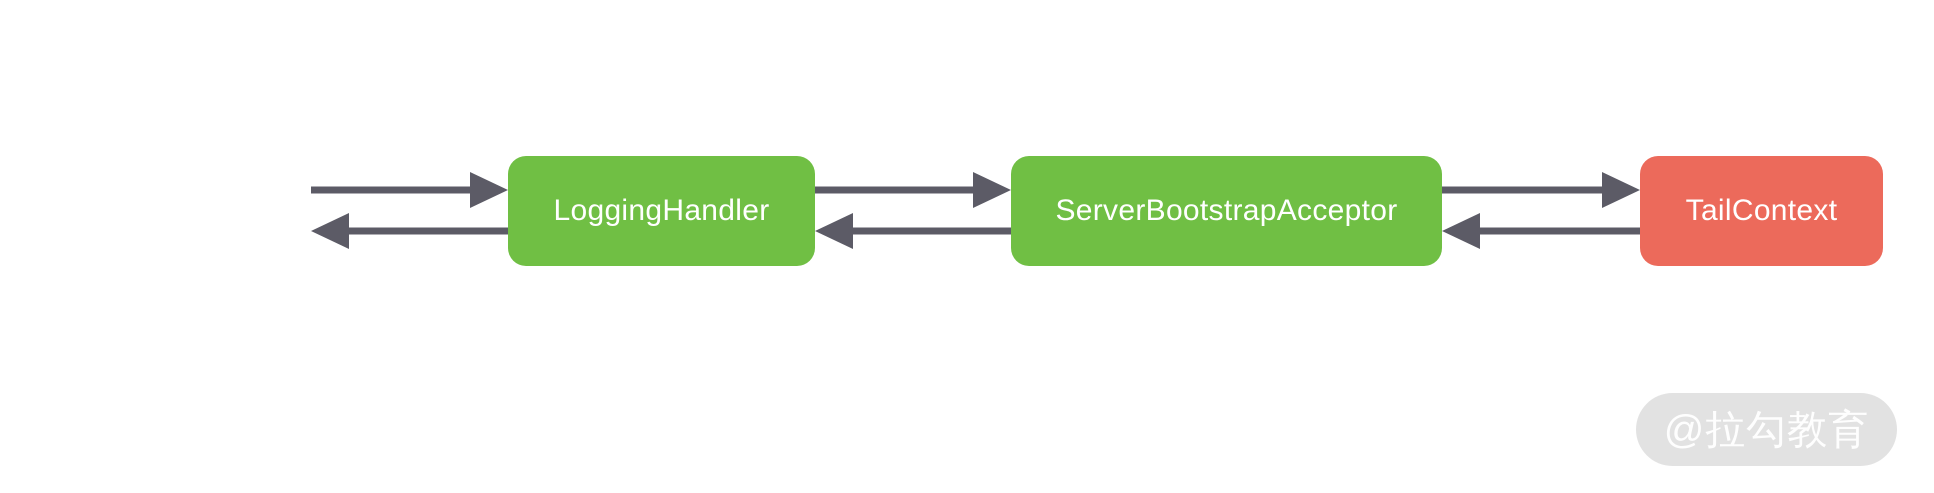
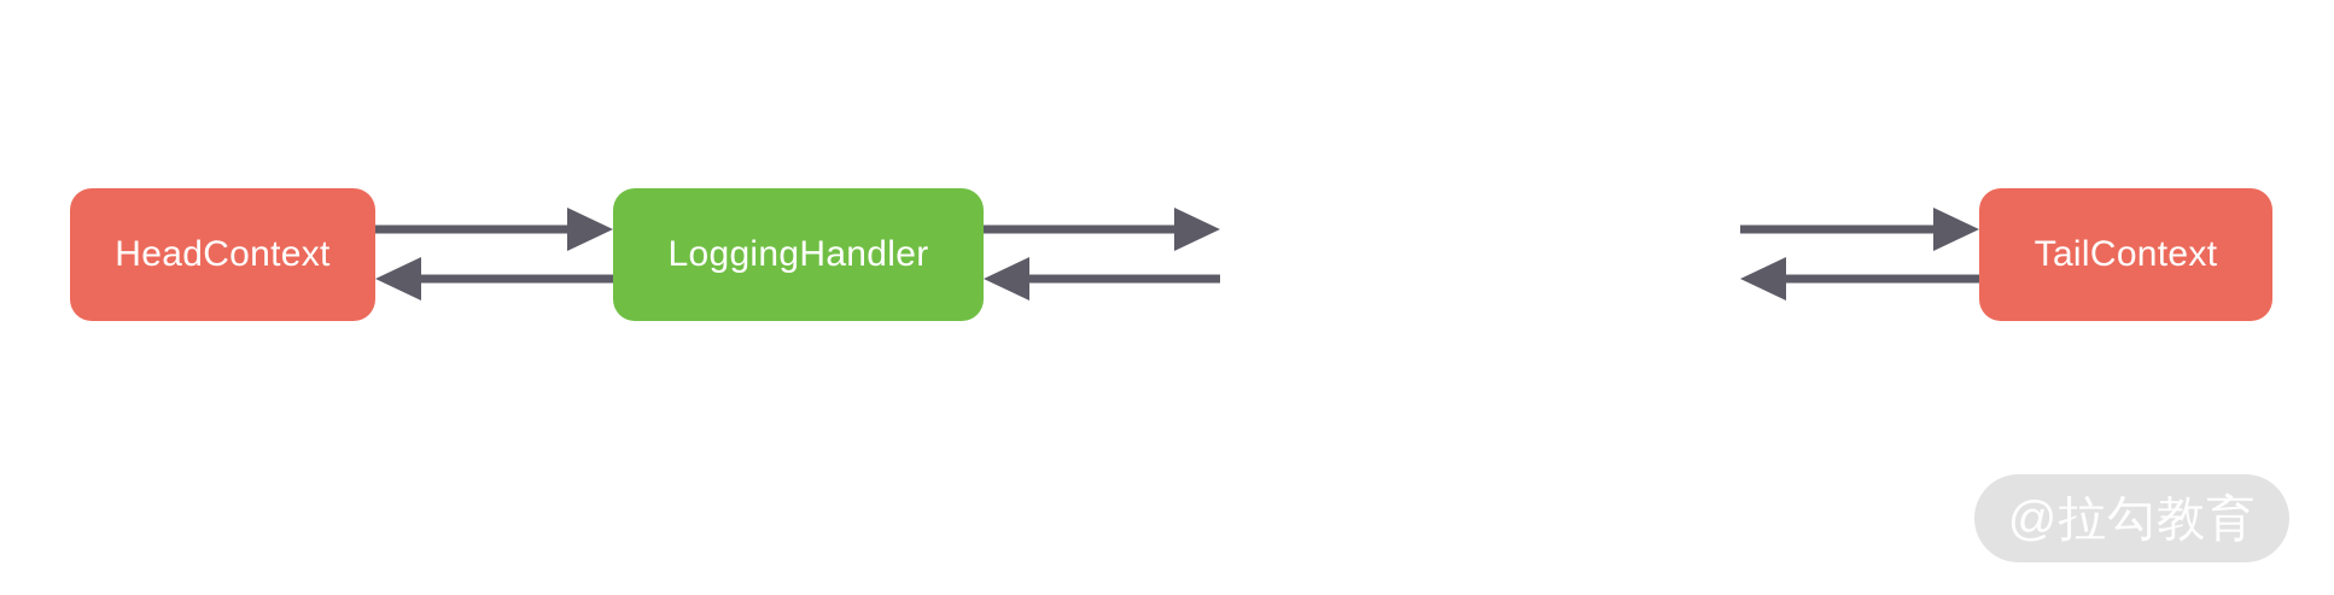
+ HeadContext
  LoggingHandler
- ServerBootstrapAcceptor
  TailContext
  @拉勾教育
